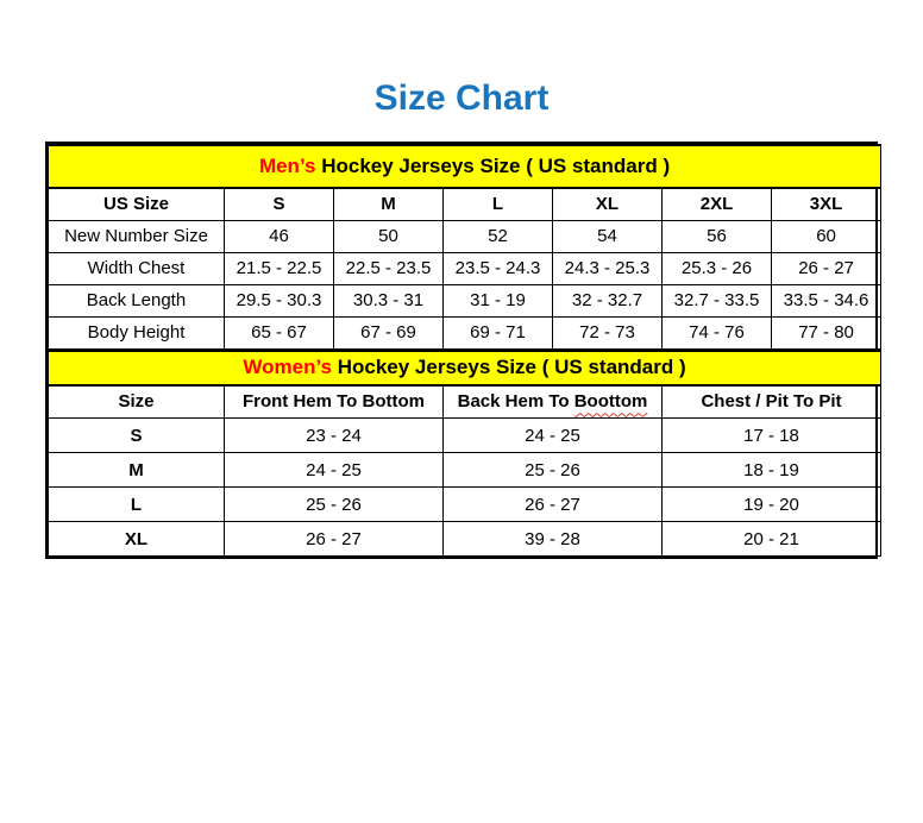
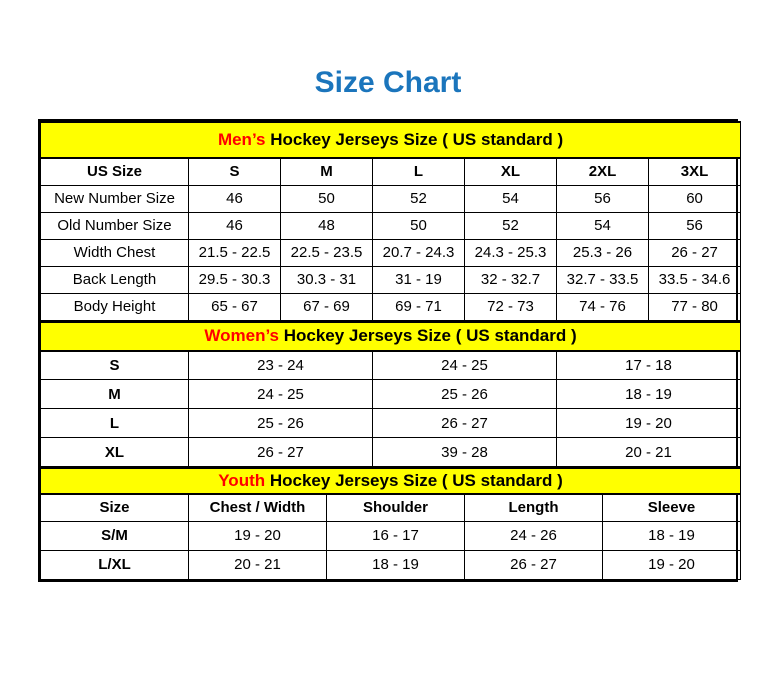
  Size Chart
  Men’s Hockey Jerseys Size ( US standard )
  US Size	S	M	L	XL	2XL	3XL
  New Number Size	46	50	52	54	56	60
+ Old Number Size	46	48	50	52	54	56
- Width Chest	21.5 - 22.5	22.5 - 23.5	23.5 - 24.3	24.3 - 25.3	25.3 - 26	26 - 27
+ Width Chest	21.5 - 22.5	22.5 - 23.5	20.7 - 24.3	24.3 - 25.3	25.3 - 26	26 - 27
  Back Length	29.5 - 30.3	30.3 - 31	31 - 19	32 - 32.7	32.7 - 33.5	33.5 - 34.6
  Body Height	65 - 67	67 - 69	69 - 71	72 - 73	74 - 76	77 - 80
  Women’s Hockey Jerseys Size ( US standard )
- Size	Front Hem To Bottom	Back Hem To Boottom	Chest / Pit To Pit
  S	23 - 24	24 - 25	17 - 18
  M	24 - 25	25 - 26	18 - 19
  L	25 - 26	26 - 27	19 - 20
  XL	26 - 27	39 - 28	20 - 21
+ Youth Hockey Jerseys Size ( US standard )
+ Size	Chest / Width	Shoulder	Length	Sleeve
+ S/M	19 - 20	16 - 17	24 - 26	18 - 19
+ L/XL	20 - 21	18 - 19	26 - 27	19 - 20
